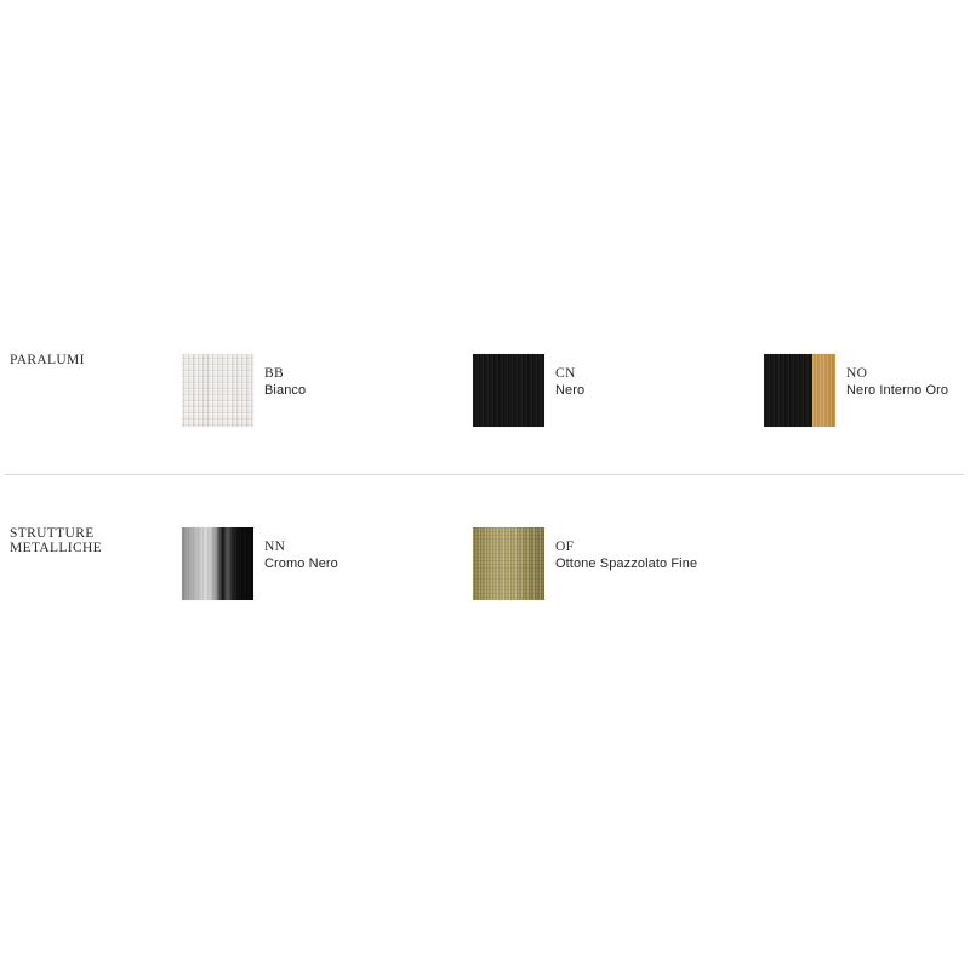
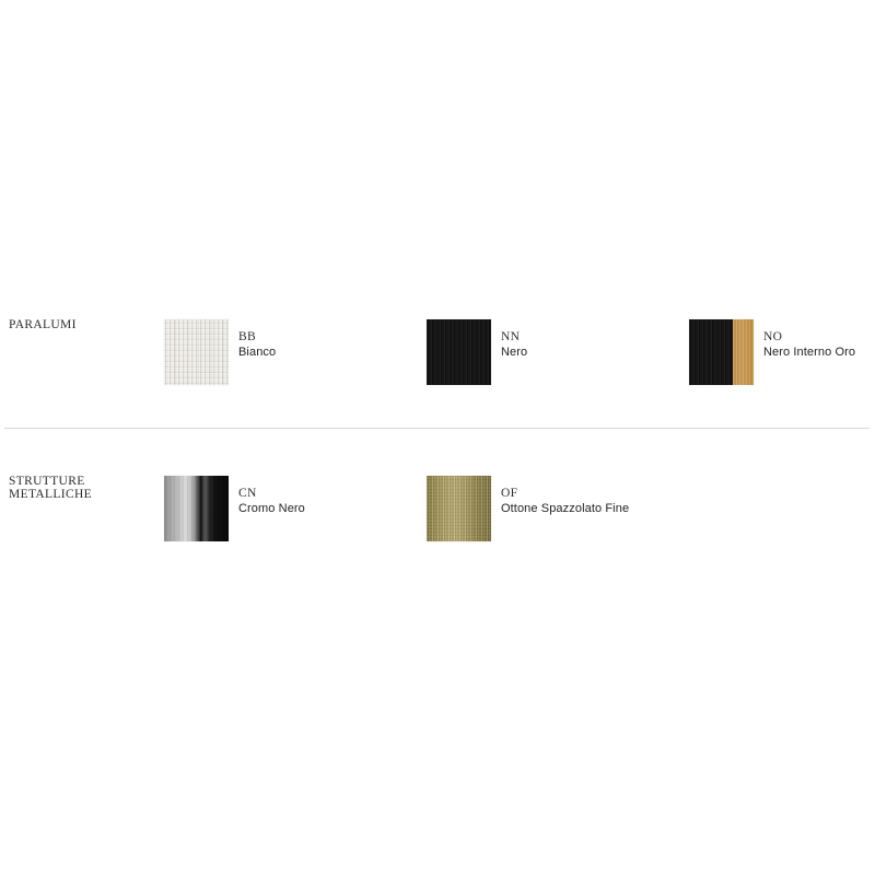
  PARALUMI
  BB
  Bianco
- CN
+ NN
  Nero
  NO
  Nero Interno Oro
  STRUTTURE
  METALLICHE
- NN
+ CN
  Cromo Nero
  OF
  Ottone Spazzolato Fine
